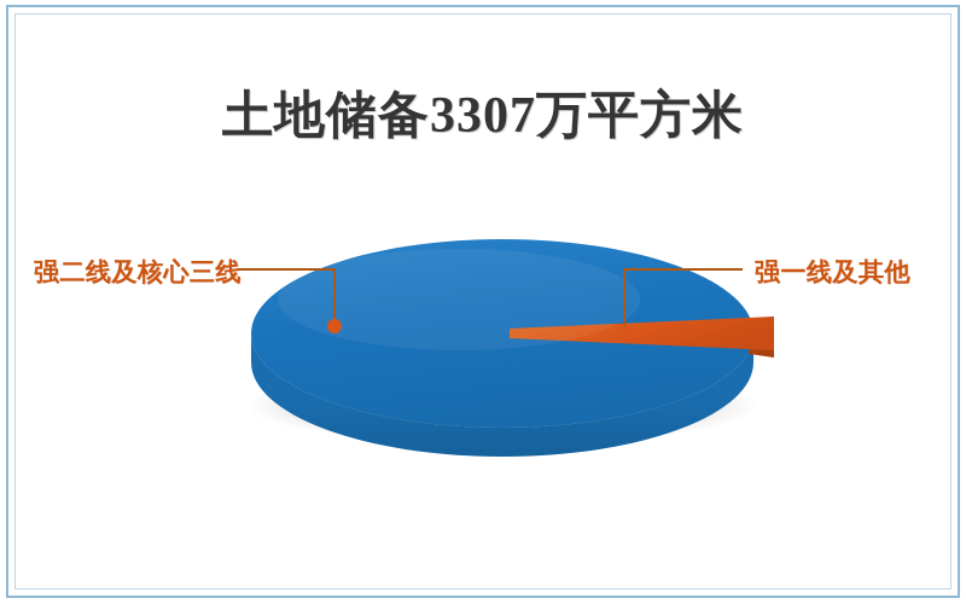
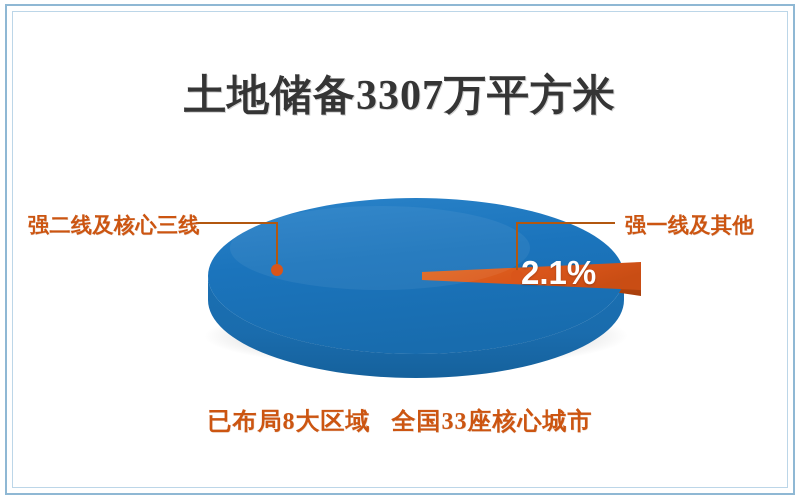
  土地储备3307万平方米
  强二线及核心三线
  强一线及其他
+ 2.1%
+ 已布局8大区域 全国33座核心城市
